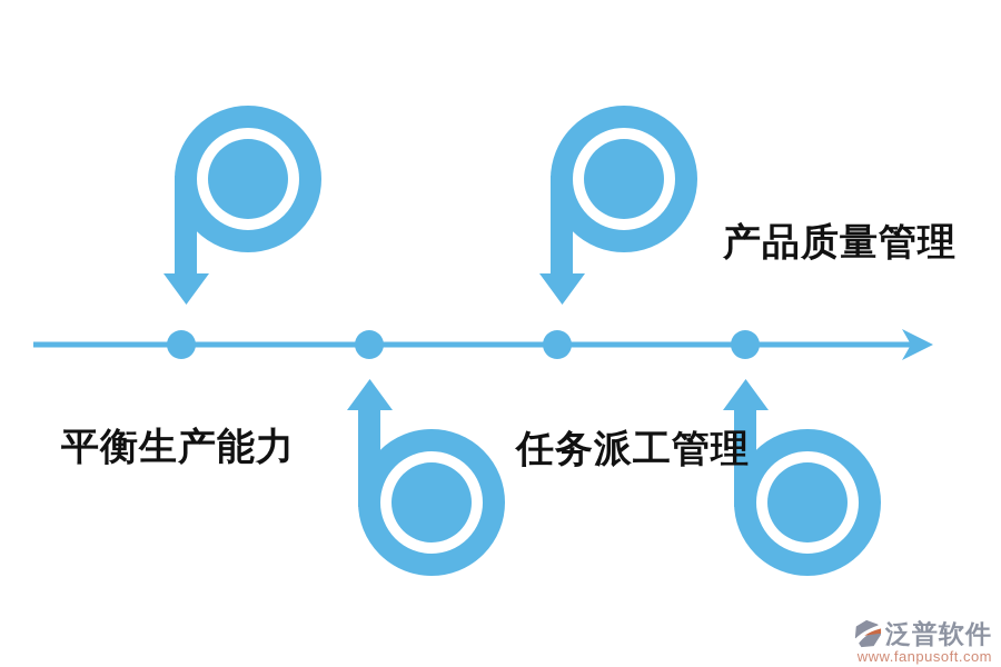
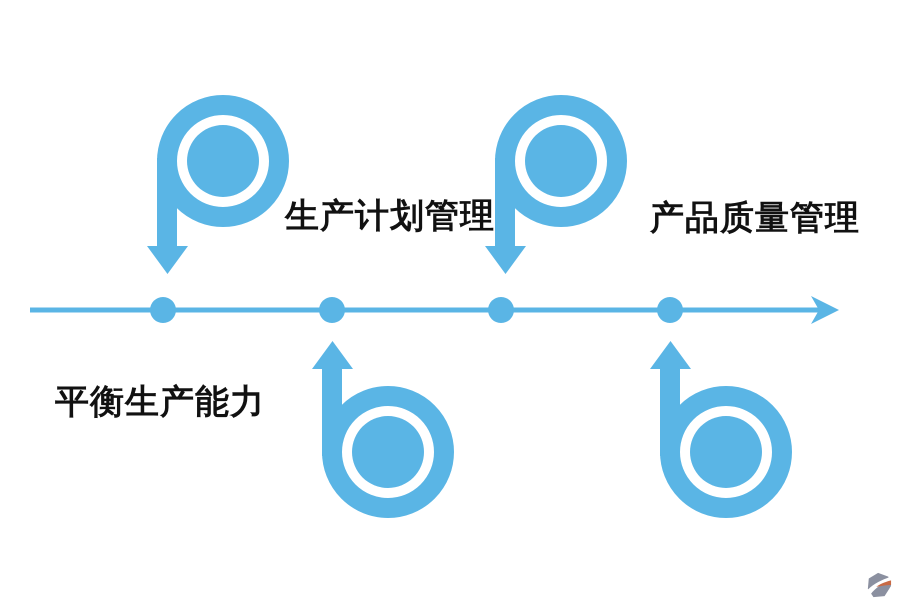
+ 生产计划管理
  产品质量管理
  平衡生产能力
- 任务派工管理
- 泛普软件
- www.fanpusoft.com
